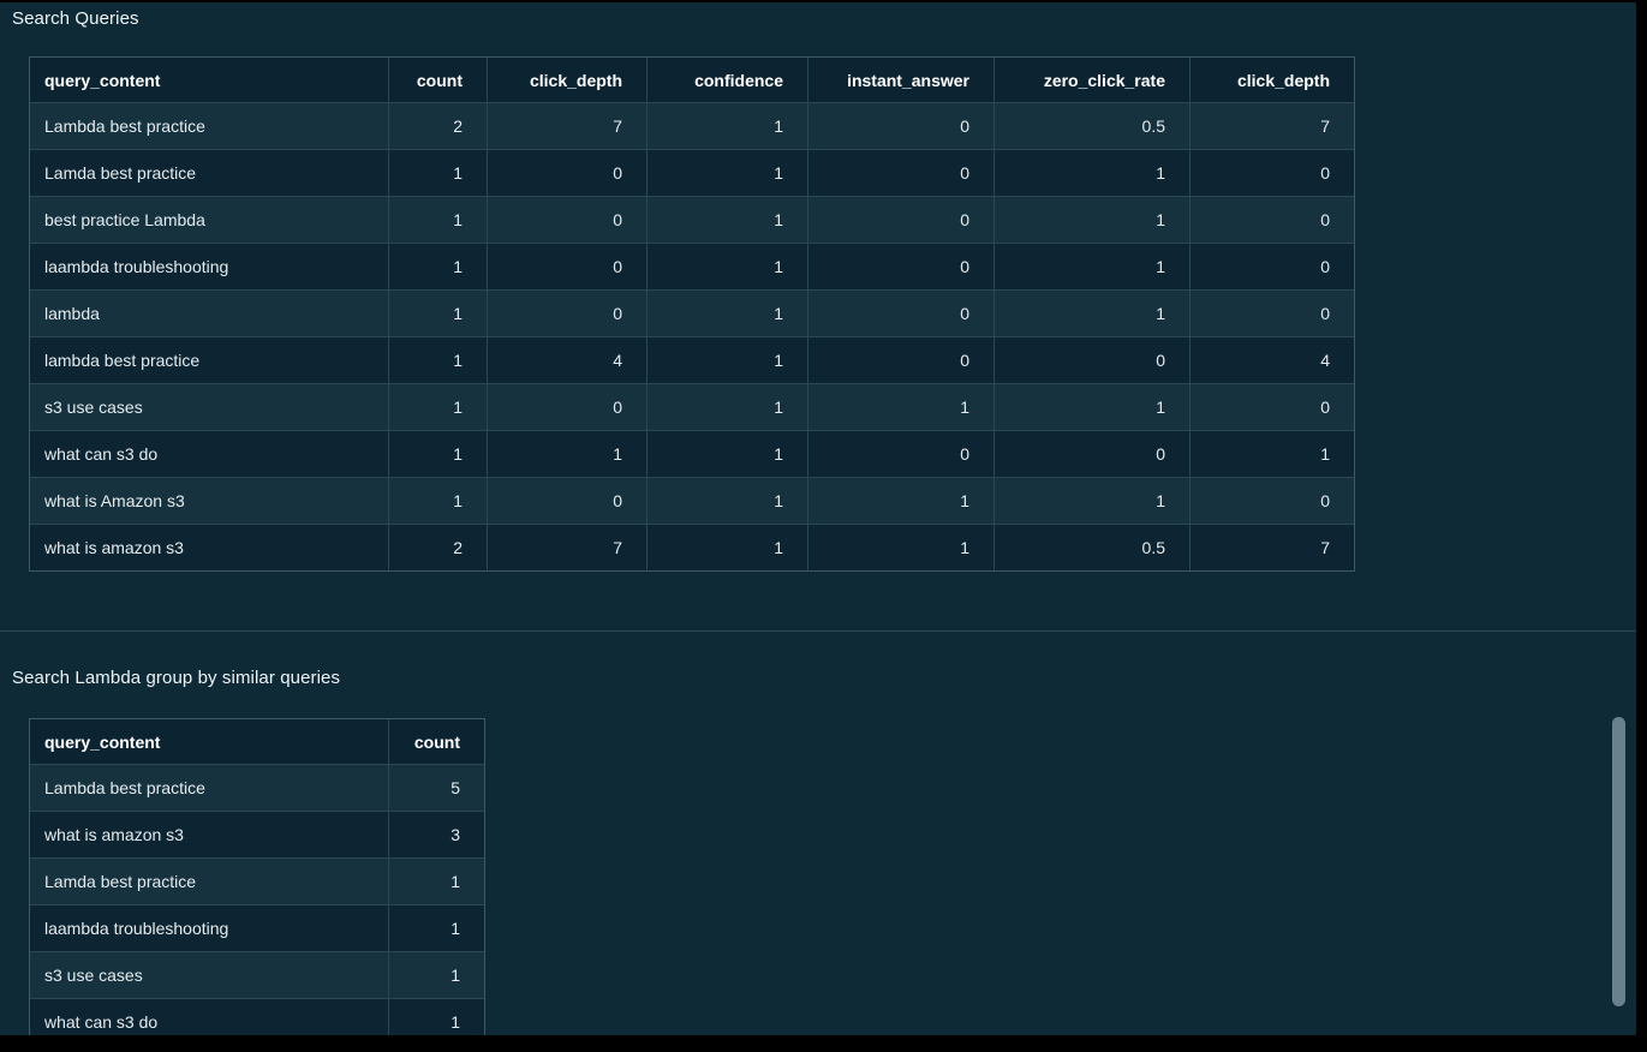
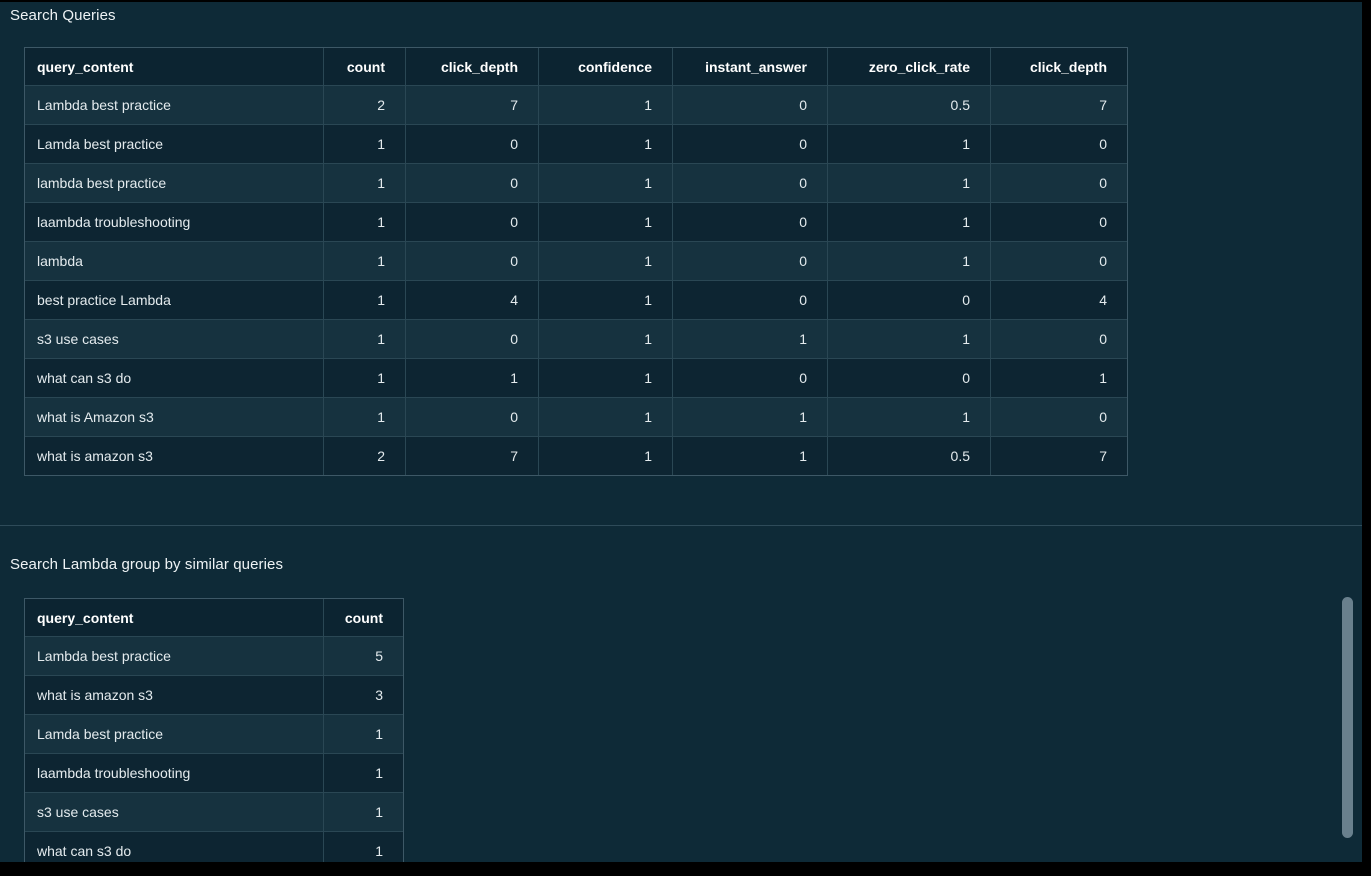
  Search Queries
  query_content	count	click_depth	confidence	instant_answer	zero_click_rate	click_depth
  Lambda best practice	2	7	1	0	0.5	7
  Lamda best practice	1	0	1	0	1	0
- best practice Lambda	1	0	1	0	1	0
+ lambda best practice	1	0	1	0	1	0
  laambda troubleshooting	1	0	1	0	1	0
  lambda	1	0	1	0	1	0
- lambda best practice	1	4	1	0	0	4
+ best practice Lambda	1	4	1	0	0	4
  s3 use cases	1	0	1	1	1	0
  what can s3 do	1	1	1	0	0	1
  what is Amazon s3	1	0	1	1	1	0
  what is amazon s3	2	7	1	1	0.5	7
  Search Lambda group by similar queries
  query_content	count
  Lambda best practice	5
  what is amazon s3	3
  Lamda best practice	1
  laambda troubleshooting	1
  s3 use cases	1
  what can s3 do	1
